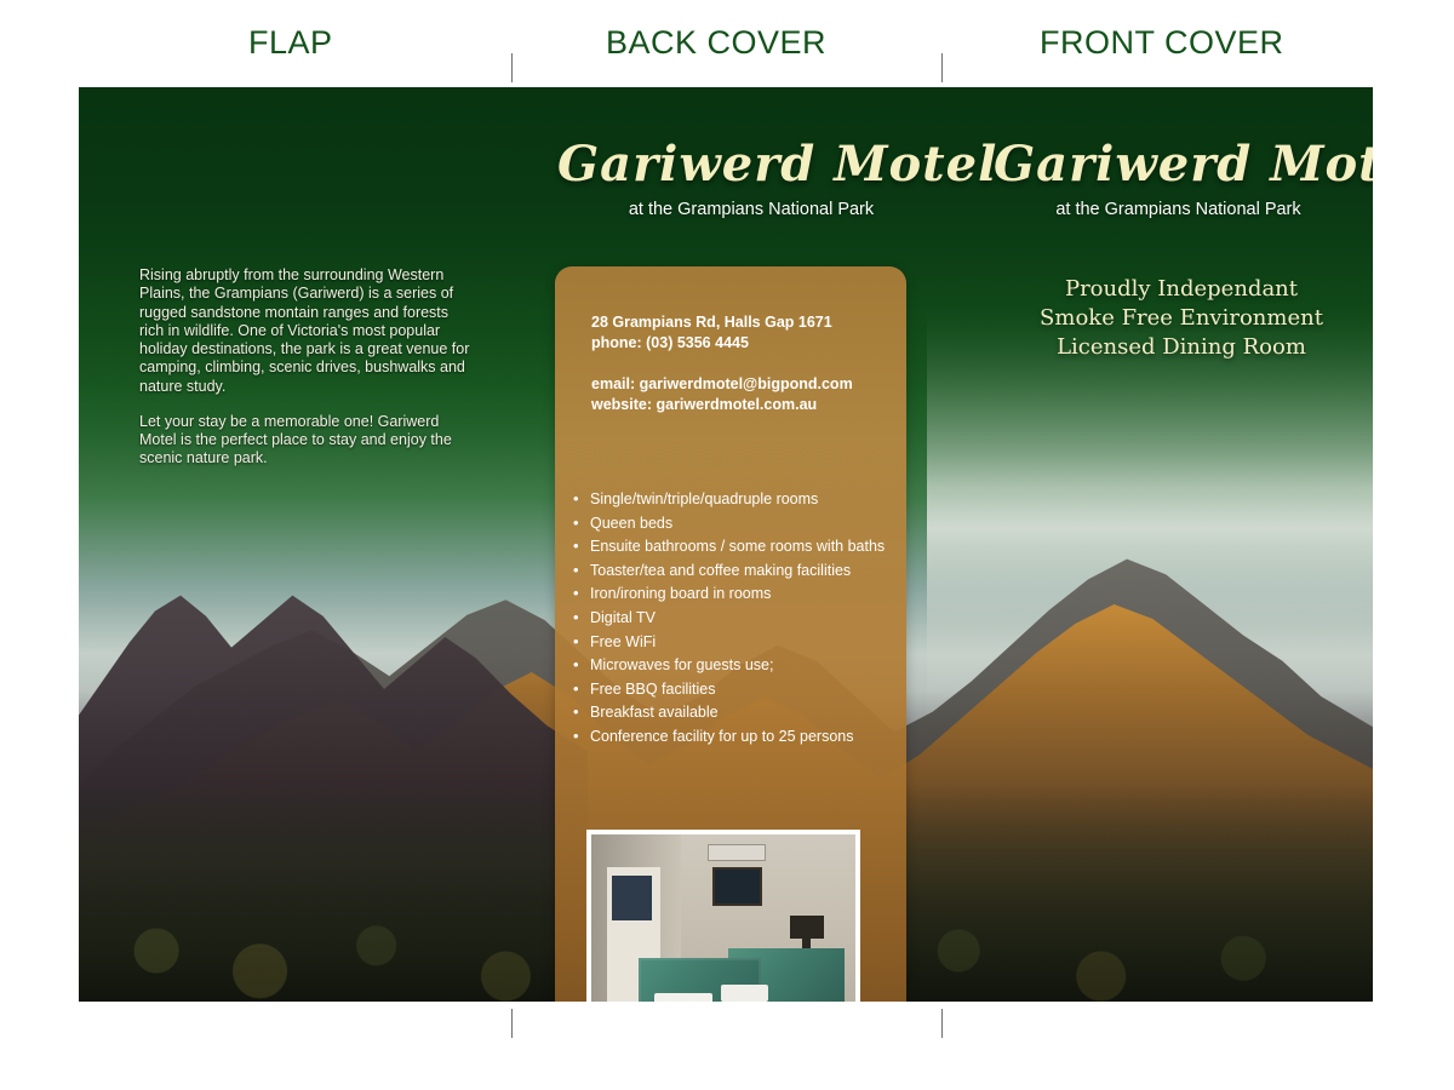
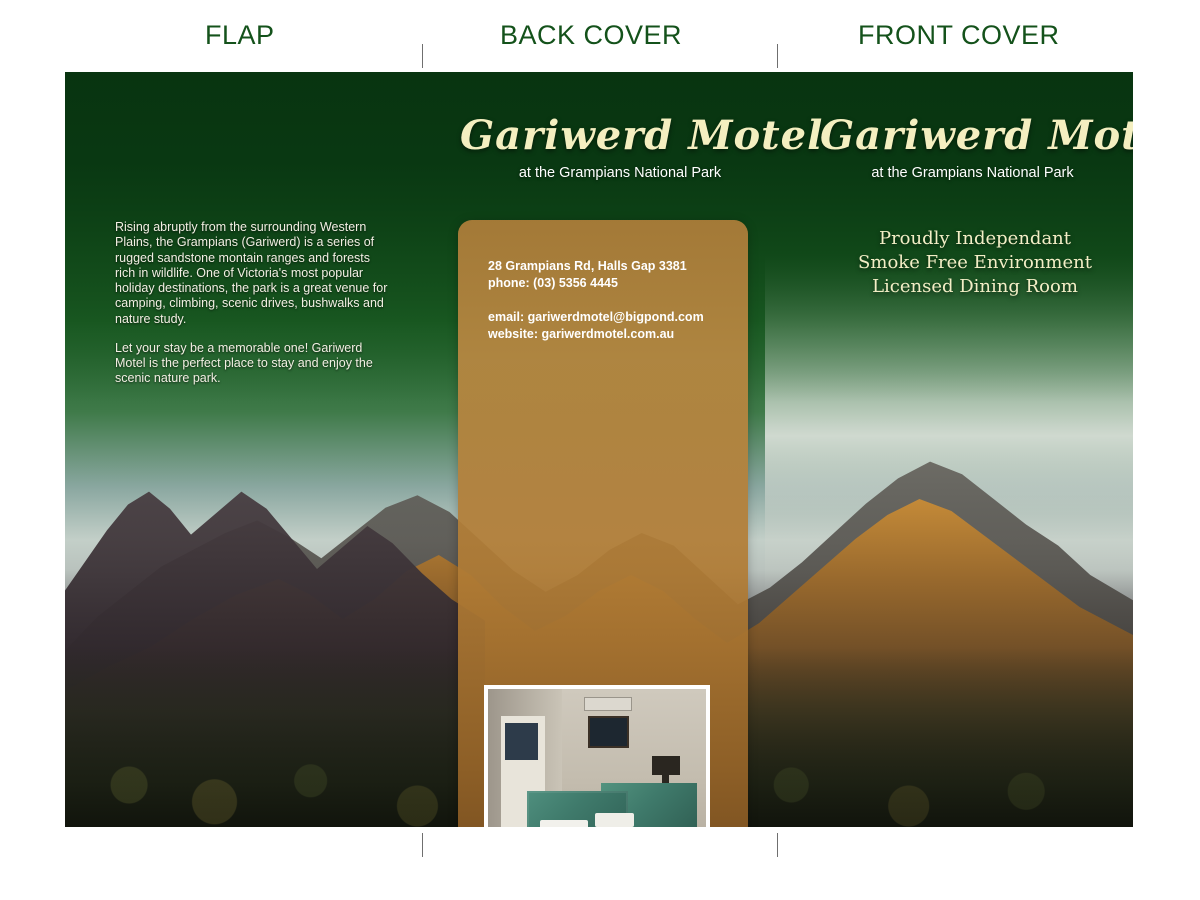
  FLAP
  BACK COVER
  FRONT COVER
  Rising abruptly from the surrounding Western Plains, the Grampians (Gariwerd) is a series of rugged sandstone montain ranges and forests rich in wildlife. One of Victoria's most popular holiday destinations, the park is a great venue for camping, climbing, scenic drives, bushwalks and nature study.
  Let your stay be a memorable one! Gariwerd Motel is the perfect place to stay and enjoy the scenic nature park.
  Gariwerd Motel
  at the Grampians National Park
- 28 Grampians Rd, Halls Gap 1671
+ 28 Grampians Rd, Halls Gap 3381
  phone: (03) 5356 4445
  email: gariwerdmotel@bigpond.com
  website: gariwerdmotel.com.au
- Single/twin/triple/quadruple rooms
- Queen beds
- Ensuite bathrooms / some rooms with baths
- Toaster/tea and coffee making facilities
- Iron/ironing board in rooms
- Digital TV
- Free WiFi
- Microwaves for guests use;
- Free BBQ facilities
- Breakfast available
- Conference facility for up to 25 persons
  Gariwerd Mot
  at the Grampians National Park
  Proudly Independant
  Smoke Free Environment
  Licensed Dining Room
